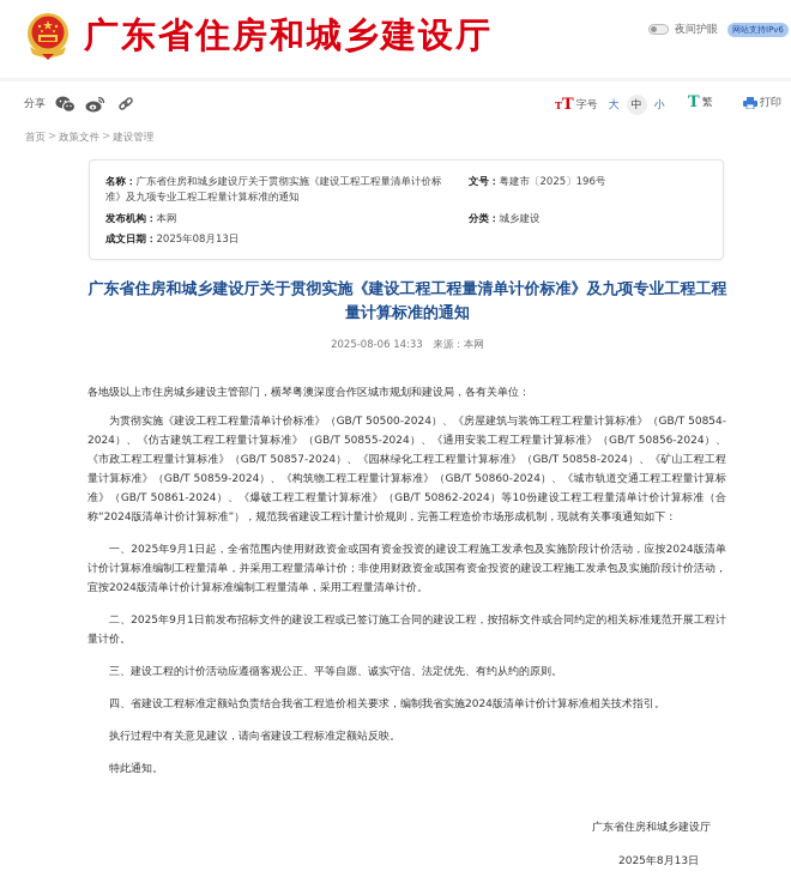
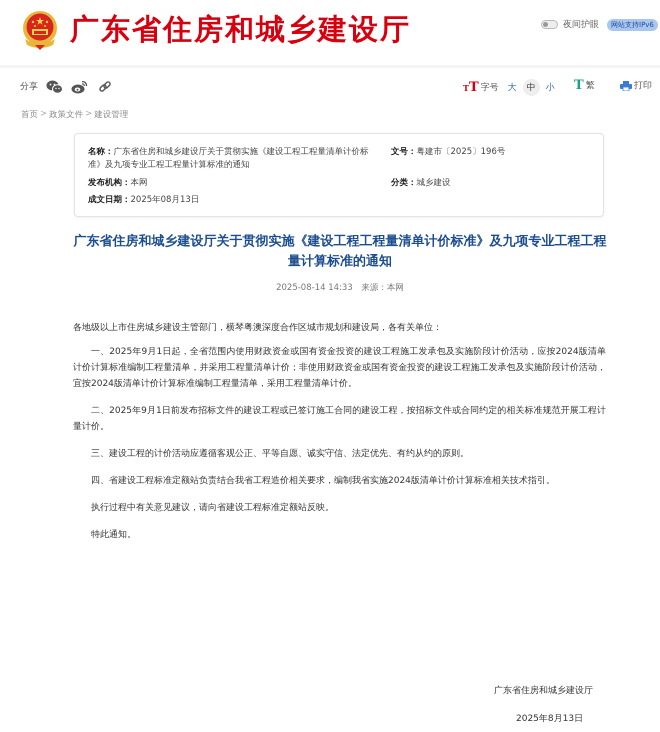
  广东省住房和城乡建设厅
  夜间护眼
  网站支持IPv6
  分享
  TT
  字号
  大
  中
  小
  T
  繁
  打印
  首页
  >
  政策文件
  >
  建设管理
  名称：广东省住房和城乡建设厅关于贯彻实施《建设工程工程量清单计价标准》及九项专业工程工程量计算标准的通知
  文号：粤建市〔2025〕196号
  发布机构：本网
  分类：城乡建设
  成文日期：2025年08月13日
  广东省住房和城乡建设厅关于贯彻实施《建设工程工程量清单计价标准》及九项专业工程工程量计算标准的通知
- 2025-08-06 14:33 来源：本网
+ 2025-08-14 14:33 来源：本网
  各地级以上市住房城乡建设主管部门，横琴粤澳深度合作区城市规划和建设局，各有关单位：
- 为贯彻实施《建设工程工程量清单计价标准》（GB/T 50500-2024）、《房屋建筑与装饰工程工程量计算标准》（GB/T 50854-2024）、《仿古建筑工程工程量计算标准》（GB/T 50855-2024）、《通用安装工程工程量计算标准》（GB/T 50856-2024）、《市政工程工程量计算标准》（GB/T 50857-2024）、《园林绿化工程工程量计算标准》（GB/T 50858-2024）、《矿山工程工程量计算标准》（GB/T 50859-2024）、《构筑物工程工程量计算标准》（GB/T 50860-2024）、《城市轨道交通工程工程量计算标准》（GB/T 50861-2024）、《爆破工程工程量计算标准》（GB/T 50862-2024）等10份建设工程工程量清单计价计算标准（合称“2024版清单计价计算标准”），规范我省建设工程计量计价规则，完善工程造价市场形成机制，现就有关事项通知如下：
  一、2025年9月1日起，全省范围内使用财政资金或国有资金投资的建设工程施工发承包及实施阶段计价活动，应按2024版清单计价计算标准编制工程量清单，并采用工程量清单计价；非使用财政资金或国有资金投资的建设工程施工发承包及实施阶段计价活动，宜按2024版清单计价计算标准编制工程量清单，采用工程量清单计价。
  二、2025年9月1日前发布招标文件的建设工程或已签订施工合同的建设工程，按招标文件或合同约定的相关标准规范开展工程计量计价。
  三、建设工程的计价活动应遵循客观公正、平等自愿、诚实守信、法定优先、有约从约的原则。
  四、省建设工程标准定额站负责结合我省工程造价相关要求，编制我省实施2024版清单计价计算标准相关技术指引。
  执行过程中有关意见建议，请向省建设工程标准定额站反映。
  特此通知。
  广东省住房和城乡建设厅
  2025年8月13日
